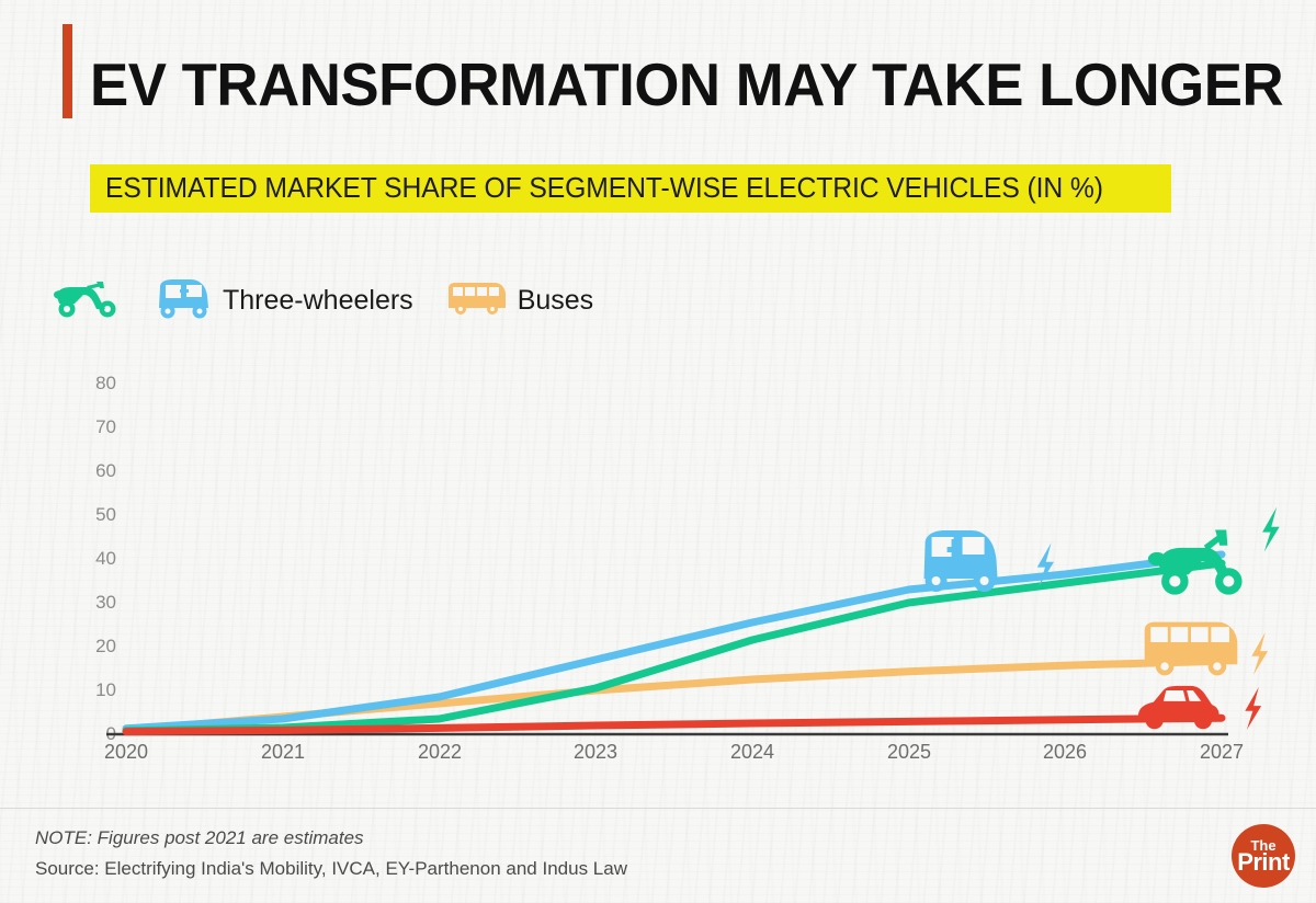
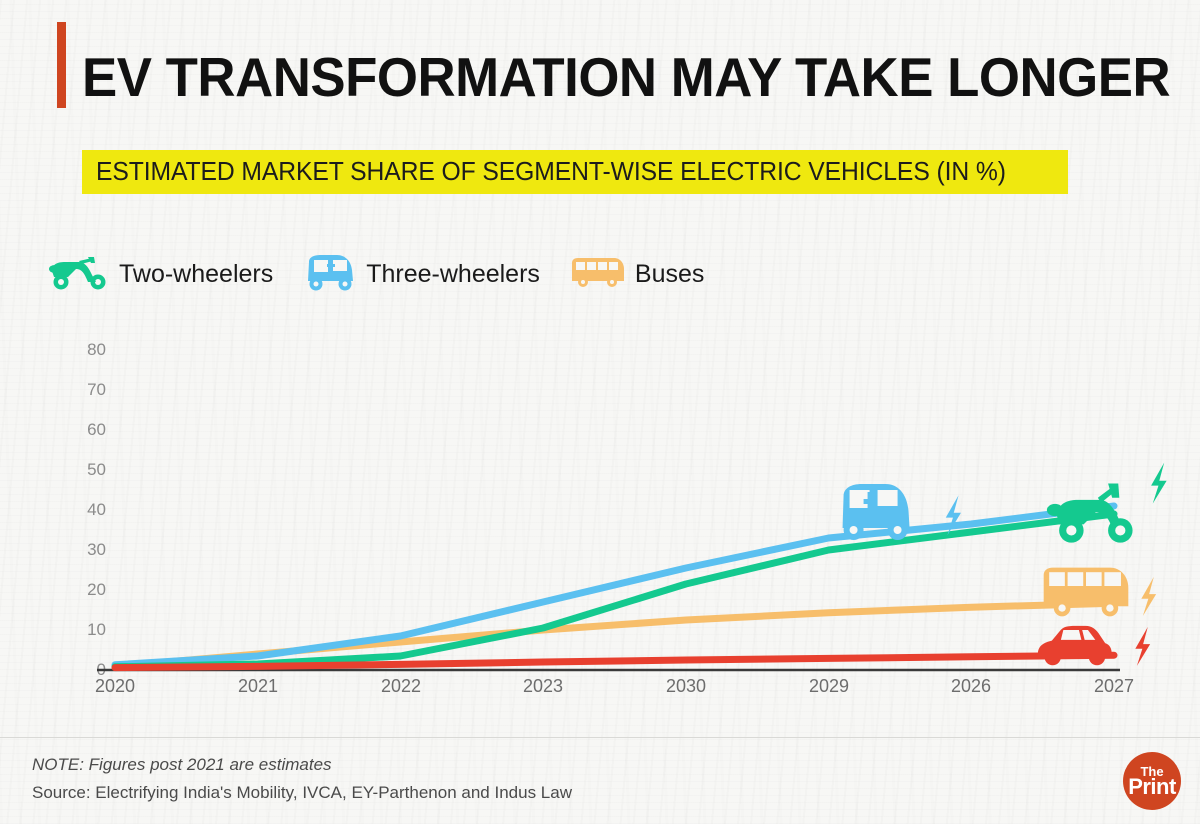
  EV TRANSFORMATION MAY TAKE LONGER
  ESTIMATED MARKET SHARE OF SEGMENT-WISE ELECTRIC VEHICLES (IN %)
+ Two-wheelers
  Three-wheelers
  Buses
  80
  70
  60
  50
  40
  30
  20
  10
  2020
  2021
  2022
  2023
- 2024
+ 2030
- 2025
+ 2029
  2026
  2027
  NOTE: Figures post 2021 are estimates
  Source: Electrifying India's Mobility, IVCA, EY-Parthenon and Indus Law
  The
  Print
